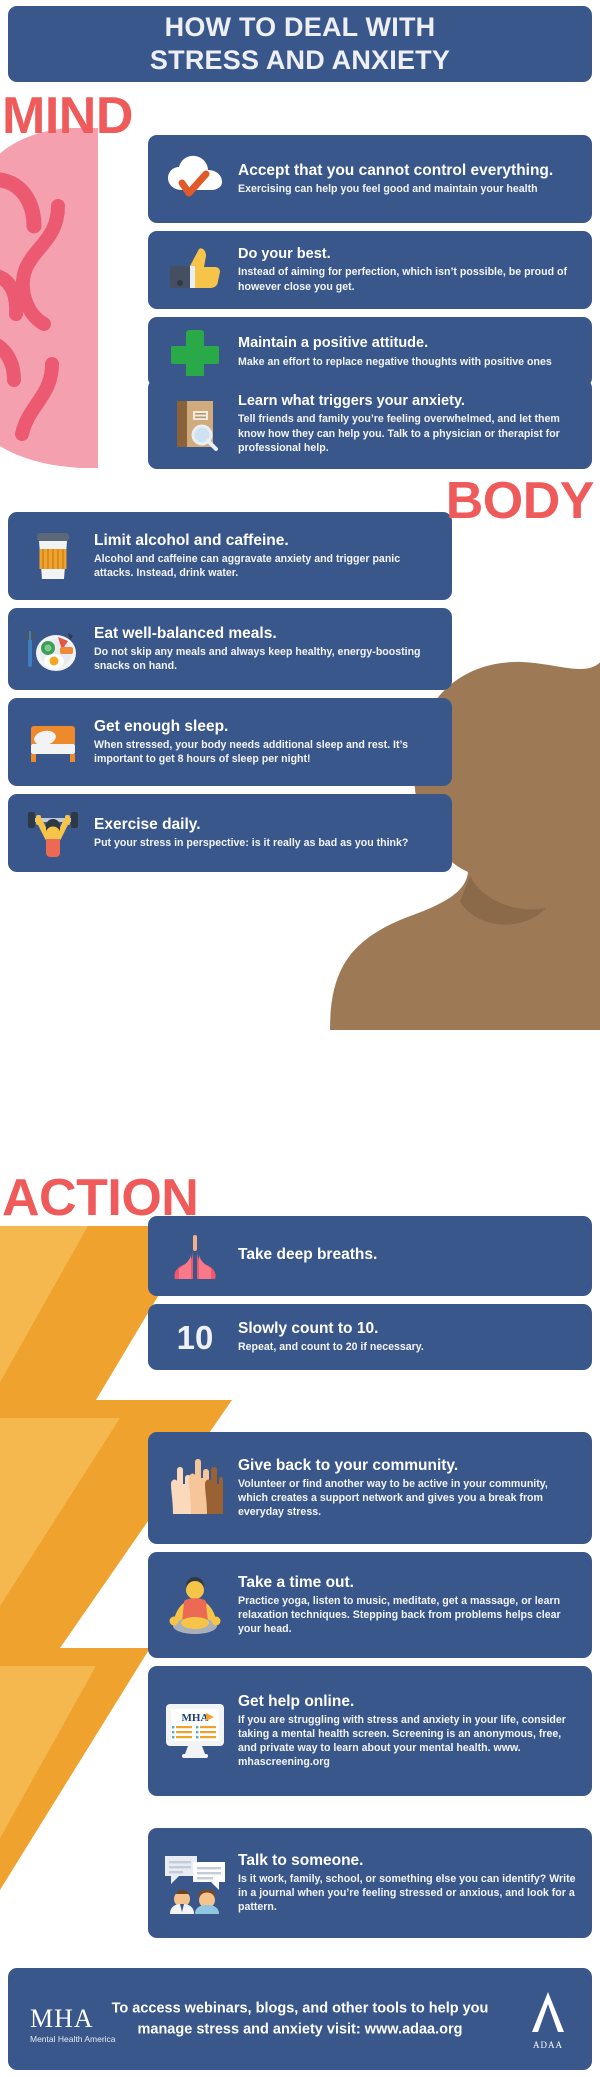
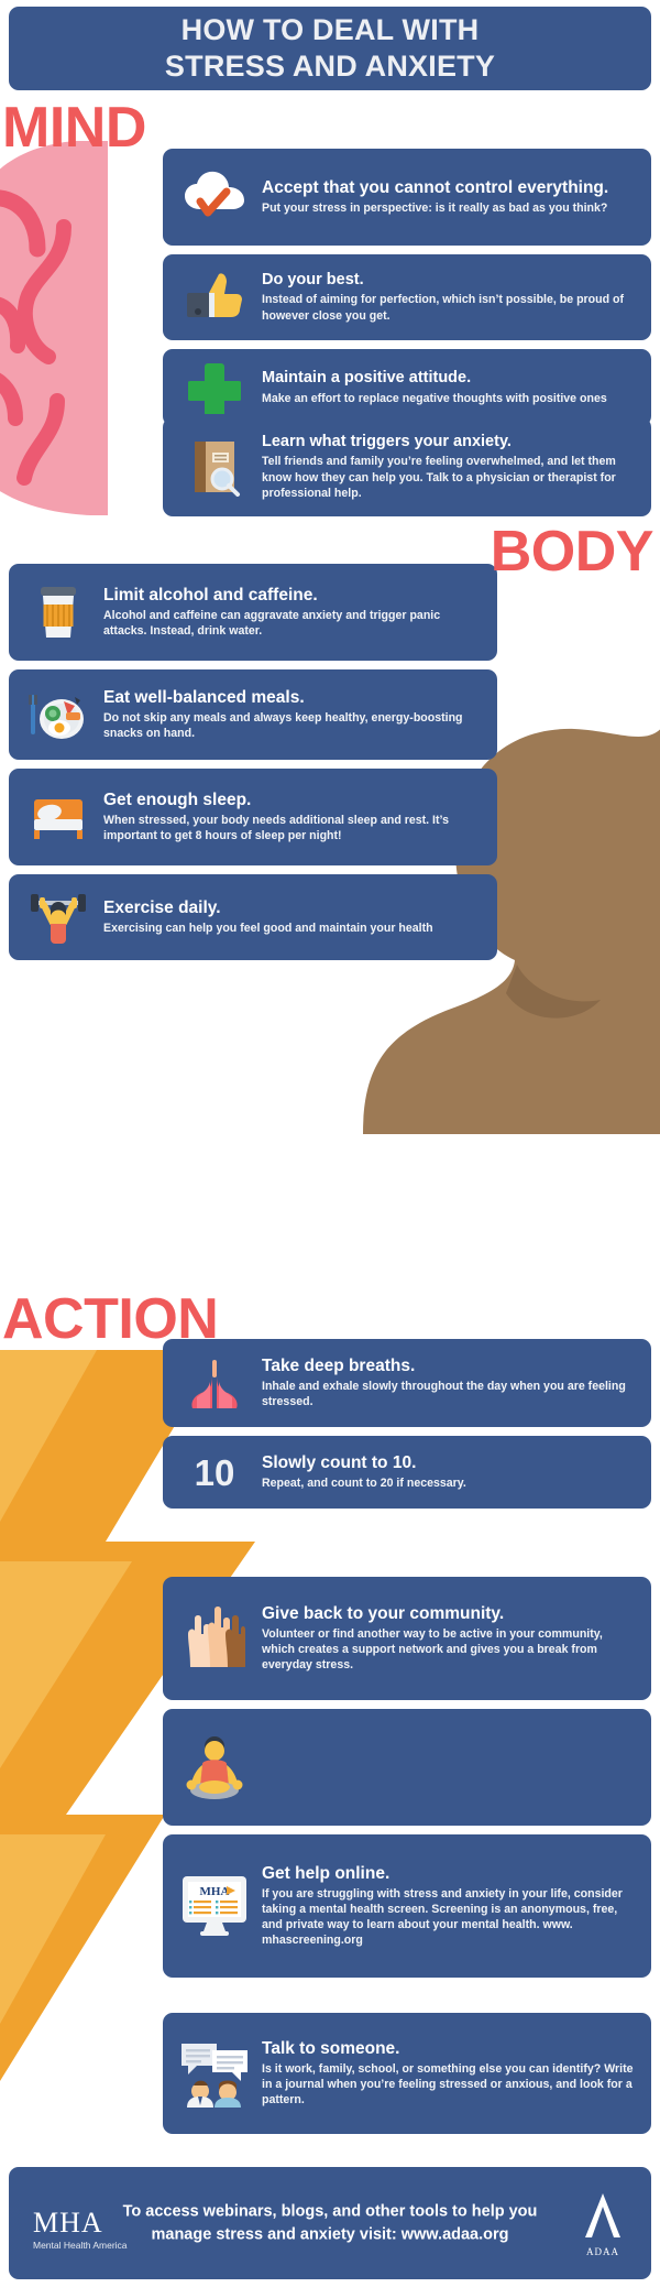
  HOW TO DEAL WITH
  STRESS AND ANXIETY
  MIND
  BODY
  ACTION
  Accept that you cannot control everything.
- Exercising can help you feel good and maintain your health
+ Put your stress in perspective: is it really as bad as you think?
  Do your best.
  Instead of aiming for perfection, which isn’t possible, be proud of however close you get.
  Maintain a positive attitude.
  Make an effort to replace negative thoughts with positive ones
  Learn what triggers your anxiety.
  Tell friends and family you’re feeling overwhelmed, and let them know how they can help you. Talk to a physician or therapist for professional help.
  Limit alcohol and caffeine.
  Alcohol and caffeine can aggravate anxiety and trigger panic attacks. Instead, drink water.
  Eat well-balanced meals.
  Do not skip any meals and always keep healthy, energy-boosting snacks on hand.
  Get enough sleep.
  When stressed, your body needs additional sleep and rest. It’s important to get 8 hours of sleep per night!
  Exercise daily.
- Put your stress in perspective: is it really as bad as you think?
+ Exercising can help you feel good and maintain your health
  Take deep breaths.
+ Inhale and exhale slowly throughout the day when you are feeling stressed.
  10
  Slowly count to 10.
  Repeat, and count to 20 if necessary.
  Give back to your community.
  Volunteer or find another way to be active in your community, which creates a support network and gives you a break from everyday stress.
- Take a time out.
- Practice yoga, listen to music, meditate, get a massage, or learn relaxation techniques. Stepping back from problems helps clear your head.
  MHA
  Get help online.
  If you are struggling with stress and anxiety in your life, consider taking a mental health screen. Screening is an anonymous, free, and private way to learn about your mental health. www. mhascreening.org
  Talk to someone.
  Is it work, family, school, or something else you can identify? Write in a journal when you’re feeling stressed or anxious, and look for a pattern.
  MHA
  Mental Health America
  To access webinars, blogs, and other tools to help you manage stress and anxiety visit: www.adaa.org
  ADAA
